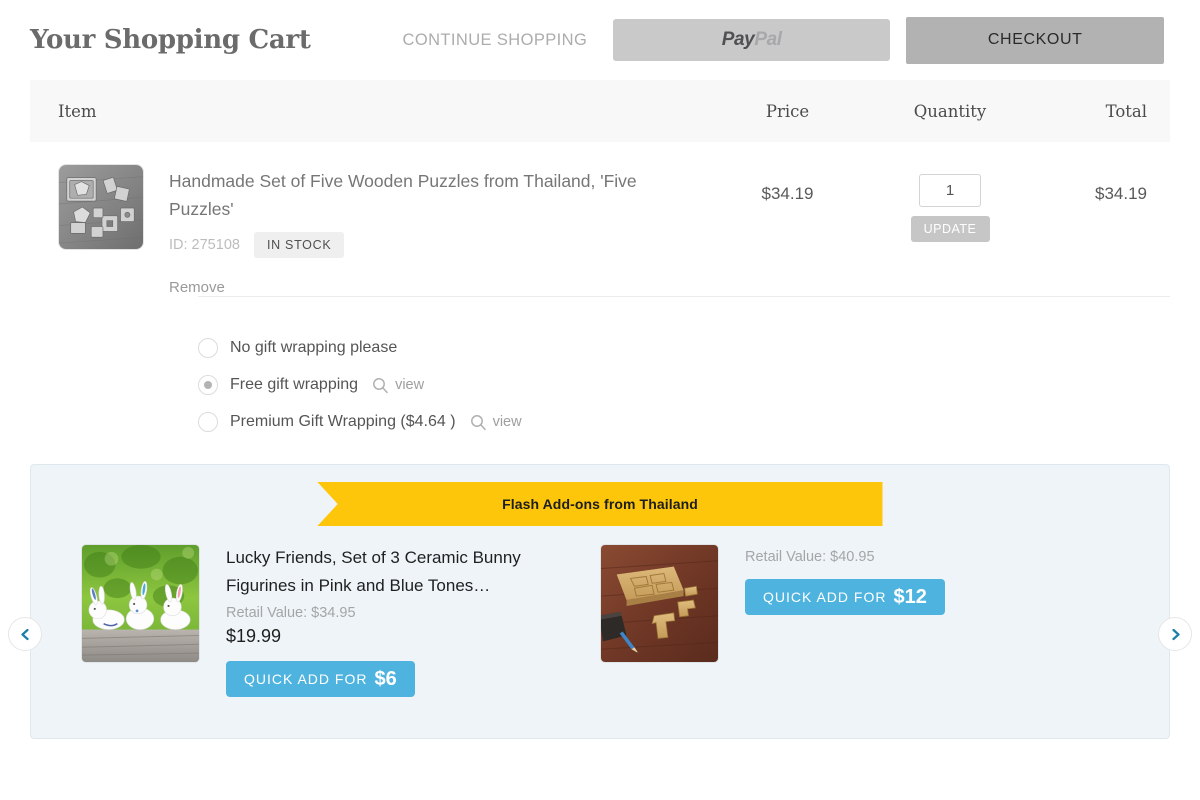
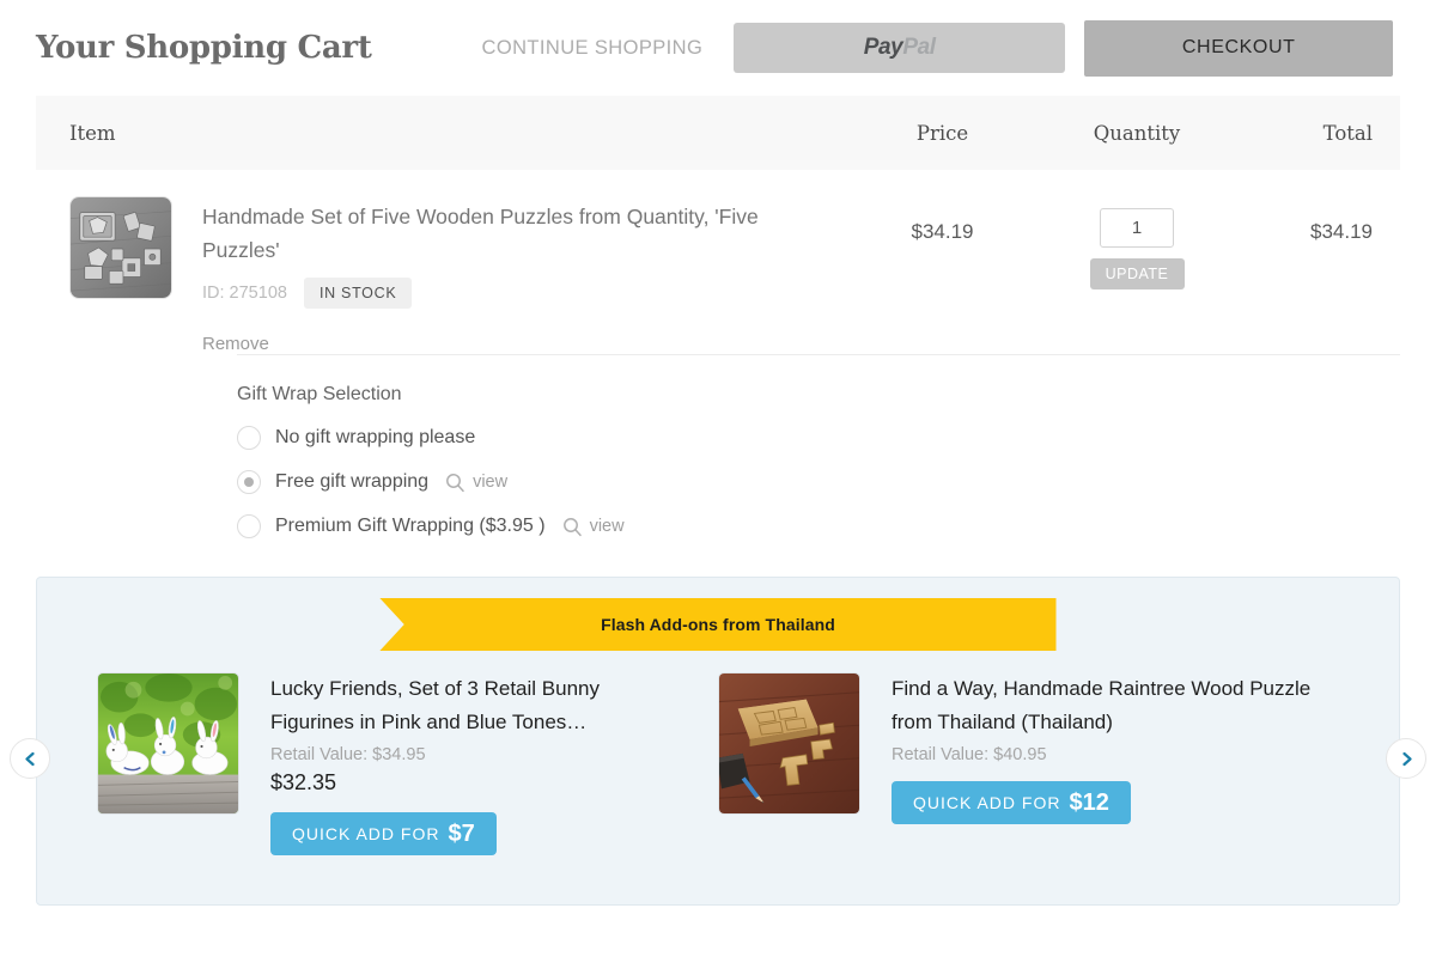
  Your Shopping Cart
  CONTINUE SHOPPING
  PayPal
  CHECKOUT
  Item
  Price
  Quantity
  Total
- Handmade Set of Five Wooden Puzzles from Thailand, 'Five Puzzles'
+ Handmade Set of Five Wooden Puzzles from Quantity, 'Five Puzzles'
  ID: 275108
  IN STOCK
  Remove
  $34.19
  1
  UPDATE
  $34.19
+ Gift Wrap Selection
  No gift wrapping please
  Free gift wrapping
  view
- Premium Gift Wrapping ($4.64 )
+ Premium Gift Wrapping ($3.95 )
  view
  Flash Add-ons from Thailand
- Lucky Friends, Set of 3 Ceramic Bunny Figurines in Pink and Blue Tones…
+ Lucky Friends, Set of 3 Retail Bunny Figurines in Pink and Blue Tones…
  Retail Value: $34.95
- $19.99
+ $32.35
  QUICK ADD FOR
- $6
+ $7
+ Find a Way, Handmade Raintree Wood Puzzle from Thailand (Thailand)
  Retail Value: $40.95
  QUICK ADD FOR
  $12
